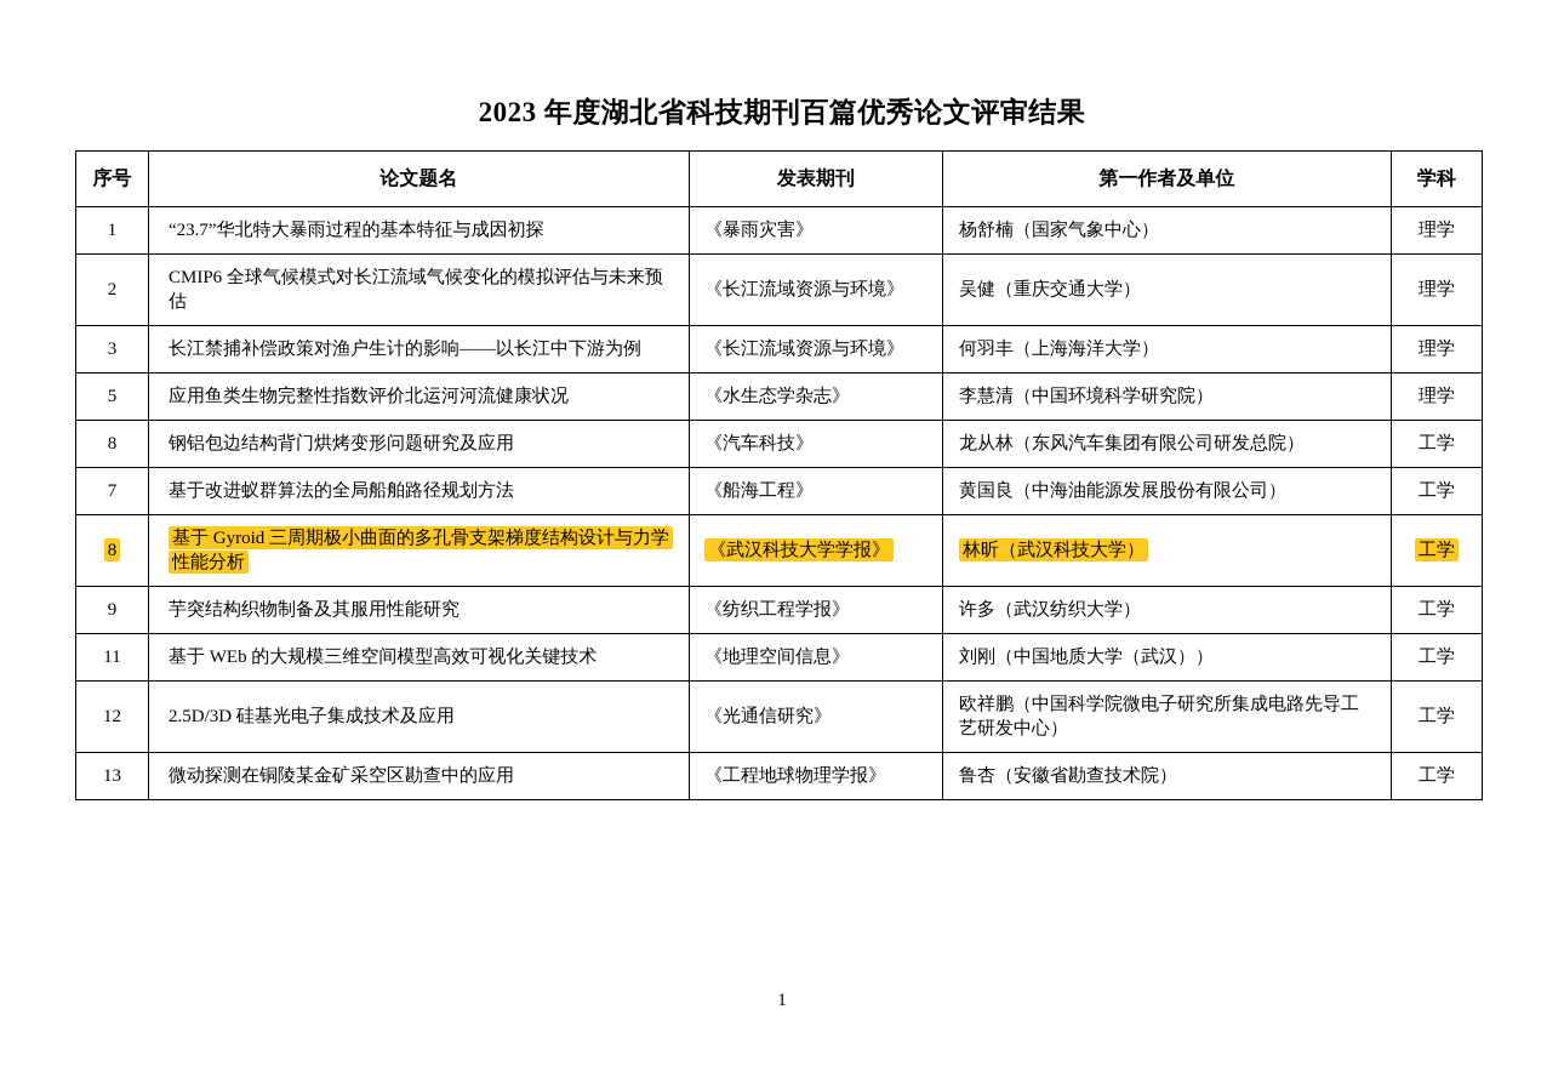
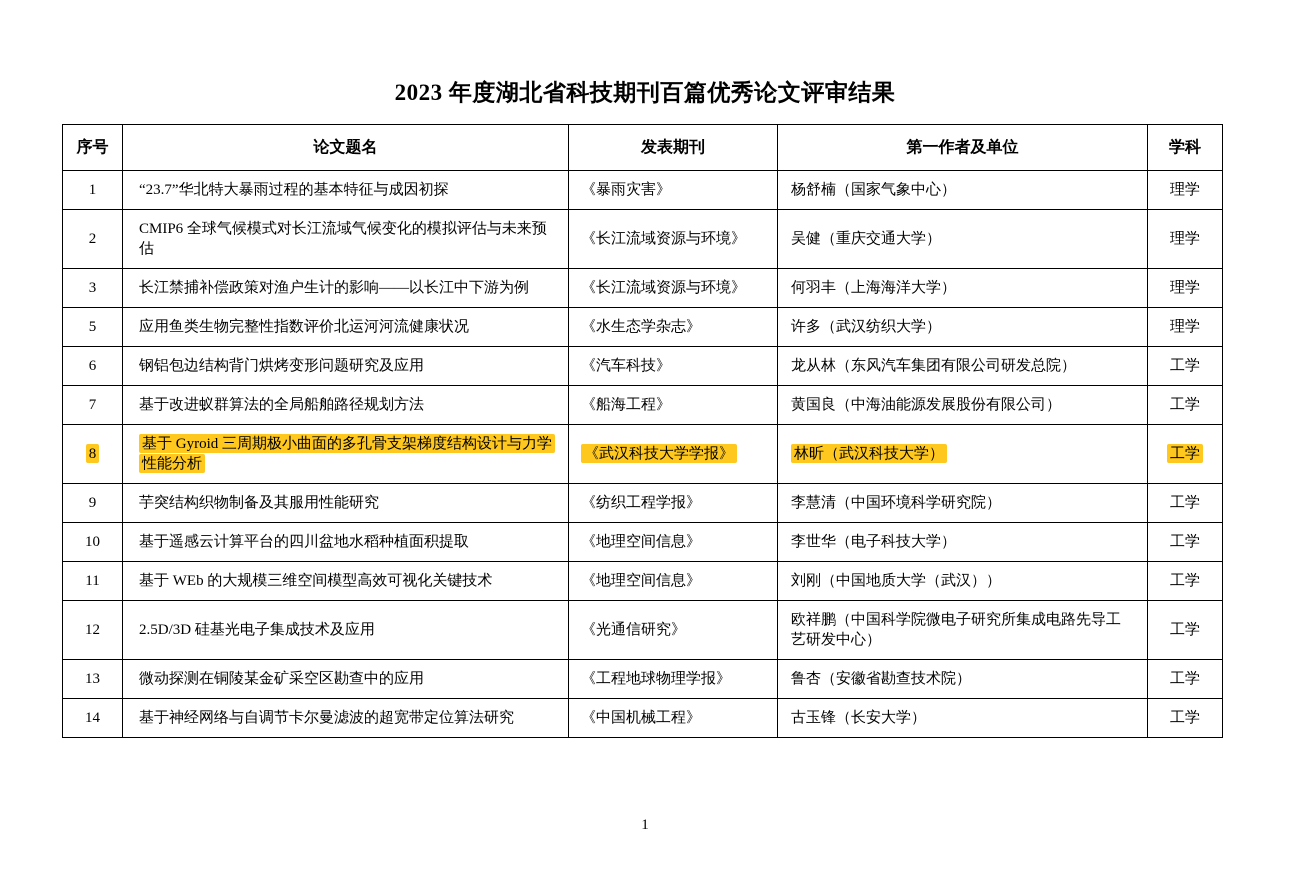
  2023 年度湖北省科技期刊百篇优秀论文评审结果
  序号	论文题名	发表期刊	第一作者及单位	学科
  1	“23.7”华北特大暴雨过程的基本特征与成因初探	《暴雨灾害》	杨舒楠（国家气象中心）	理学
  2	CMIP6 全球气候模式对长江流域气候变化的模拟评估与未来预估	《长江流域资源与环境》	吴健（重庆交通大学）	理学
  3	长江禁捕补偿政策对渔户生计的影响——以长江中下游为例	《长江流域资源与环境》	何羽丰（上海海洋大学）	理学
- 5	应用鱼类生物完整性指数评价北运河河流健康状况	《水生态学杂志》	李慧清（中国环境科学研究院）	理学
+ 5	应用鱼类生物完整性指数评价北运河河流健康状况	《水生态学杂志》	许多（武汉纺织大学）	理学
- 8	钢铝包边结构背门烘烤变形问题研究及应用	《汽车科技》	龙从林（东风汽车集团有限公司研发总院）	工学
+ 6	钢铝包边结构背门烘烤变形问题研究及应用	《汽车科技》	龙从林（东风汽车集团有限公司研发总院）	工学
  7	基于改进蚁群算法的全局船舶路径规划方法	《船海工程》	黄国良（中海油能源发展股份有限公司）	工学
  8	基于 Gyroid 三周期极小曲面的多孔骨支架梯度结构设计与力学性能分析	《武汉科技大学学报》	林昕（武汉科技大学）	工学
- 9	芋突结构织物制备及其服用性能研究	《纺织工程学报》	许多（武汉纺织大学）	工学
+ 9	芋突结构织物制备及其服用性能研究	《纺织工程学报》	李慧清（中国环境科学研究院）	工学
+ 10	基于遥感云计算平台的四川盆地水稻种植面积提取	《地理空间信息》	李世华（电子科技大学）	工学
  11	基于 WEb 的大规模三维空间模型高效可视化关键技术	《地理空间信息》	刘刚（中国地质大学（武汉））	工学
  12	2.5D/3D 硅基光电子集成技术及应用	《光通信研究》	欧祥鹏（中国科学院微电子研究所集成电路先导工艺研发中心）	工学
  13	微动探测在铜陵某金矿采空区勘查中的应用	《工程地球物理学报》	鲁杏（安徽省勘查技术院）	工学
+ 14	基于神经网络与自调节卡尔曼滤波的超宽带定位算法研究	《中国机械工程》	古玉锋（长安大学）	工学
  1
